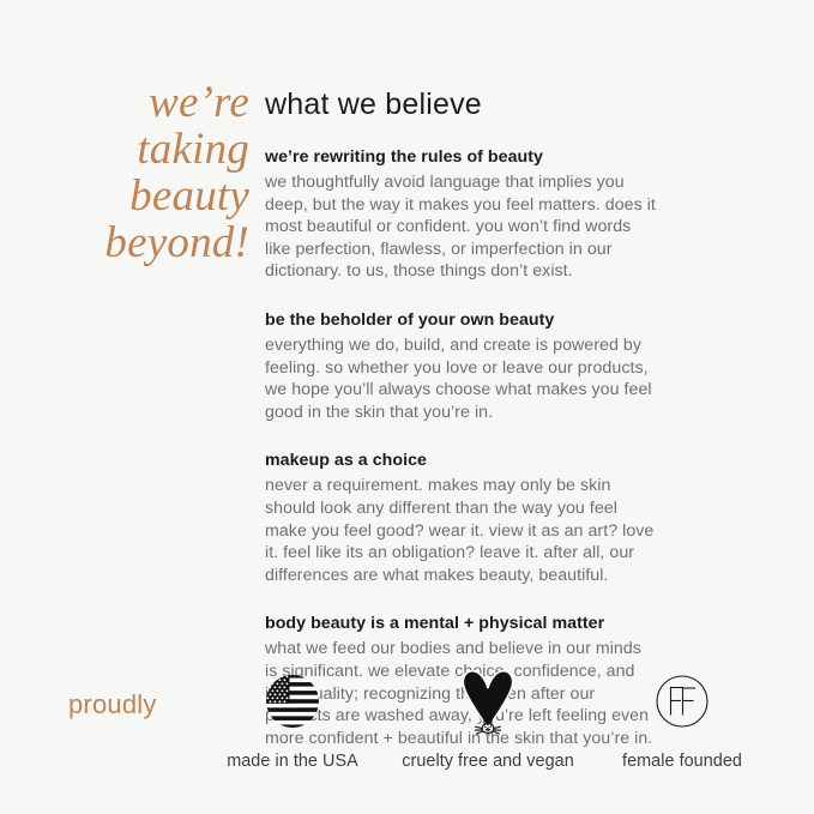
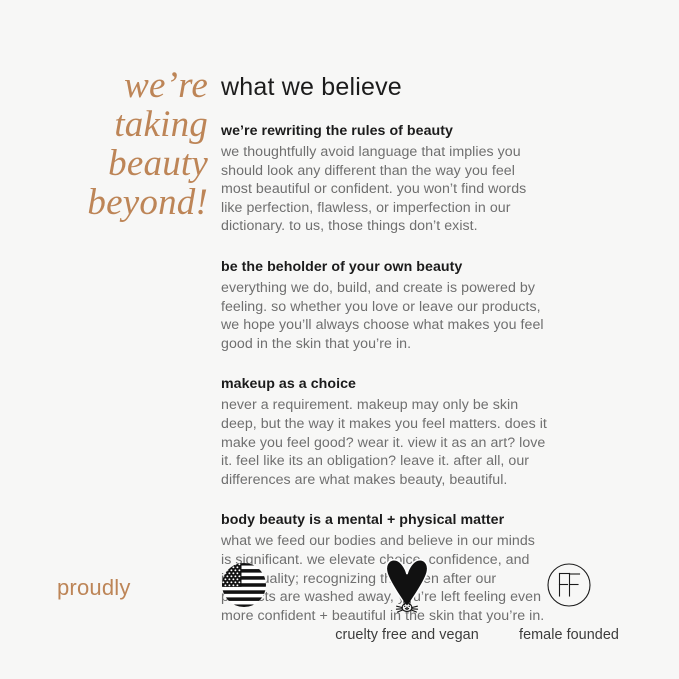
  we’re
  taking
  beauty
  beyond!
  what we believe
  we’re rewriting the rules of beauty
  we thoughtfully avoid language that implies you
- deep, but the way it makes you feel matters. does it
+ should look any different than the way you feel
  most beautiful or confident. you won’t find words
  like perfection, flawless, or imperfection in our
  dictionary. to us, those things don’t exist.
  be the beholder of your own beauty
  everything we do, build, and create is powered by
  feeling. so whether you love or leave our products,
  we hope you’ll always choose what makes you feel
  good in the skin that you’re in.
  makeup as a choice
- never a requirement. makes may only be skin
+ never a requirement. makeup may only be skin
- should look any different than the way you feel
+ deep, but the way it makes you feel matters. does it
  make you feel good? wear it. view it as an art? love
  it. feel like its an obligation? leave it. after all, our
  differences are what makes beauty, beautiful.
  body beauty is a mental + physical matter
  what we feed our bodies and believe in our minds
  is significant. we elevate coic confidence, and
  iuality; recognizing then after our
  pts are washed away,u’re left feeling even
  more confident + beautiful in the skin that you’re in.
  proudly
- made in the USA
  cruelty free and vegan
  female founded
